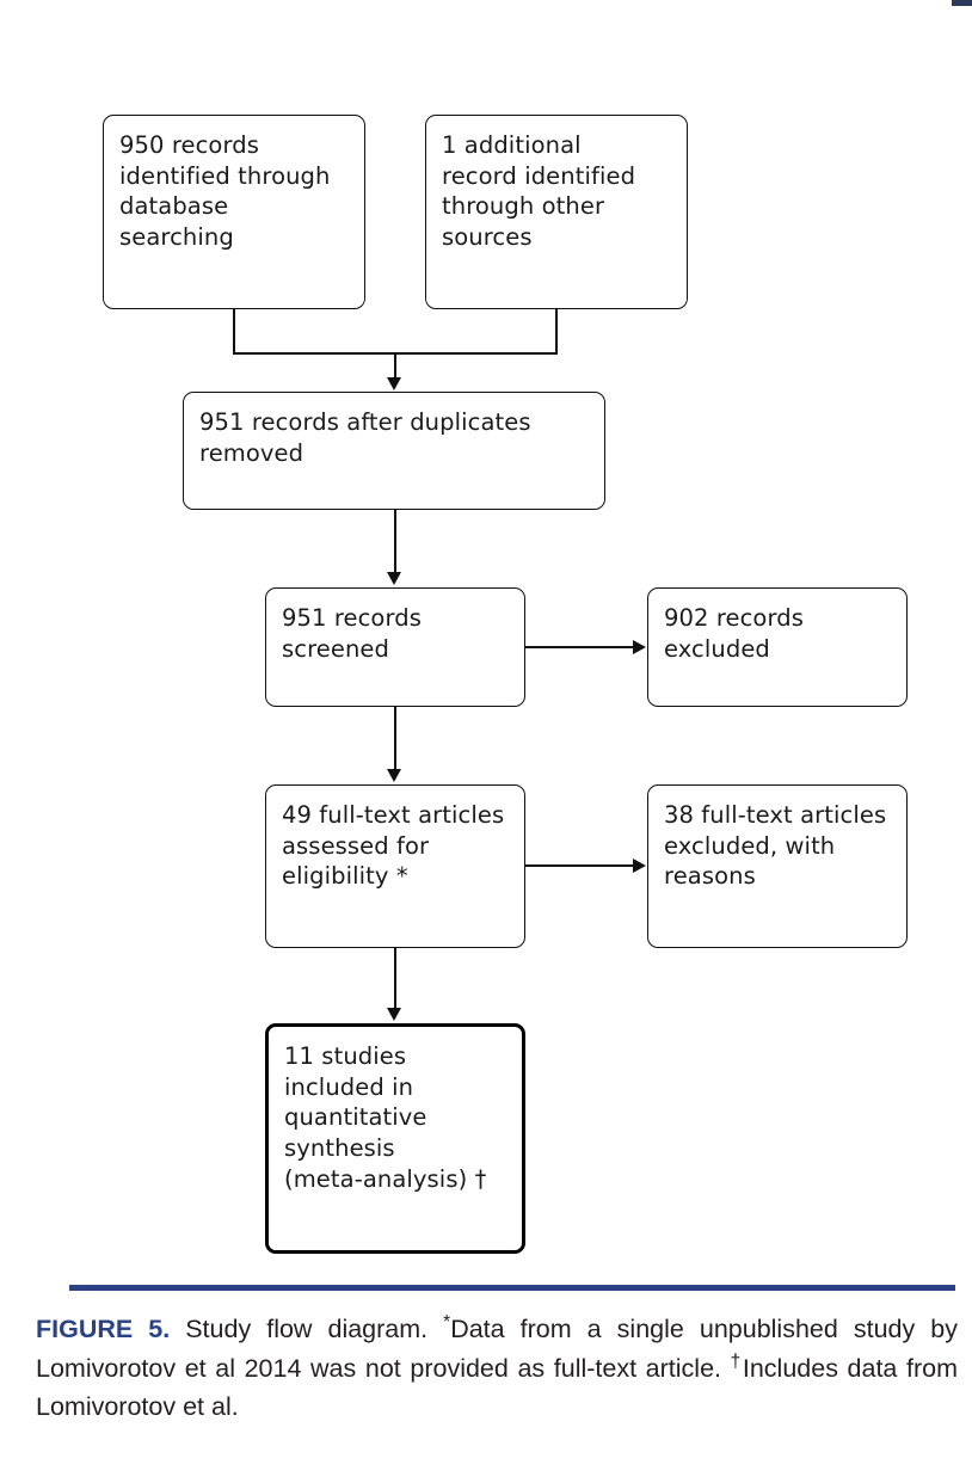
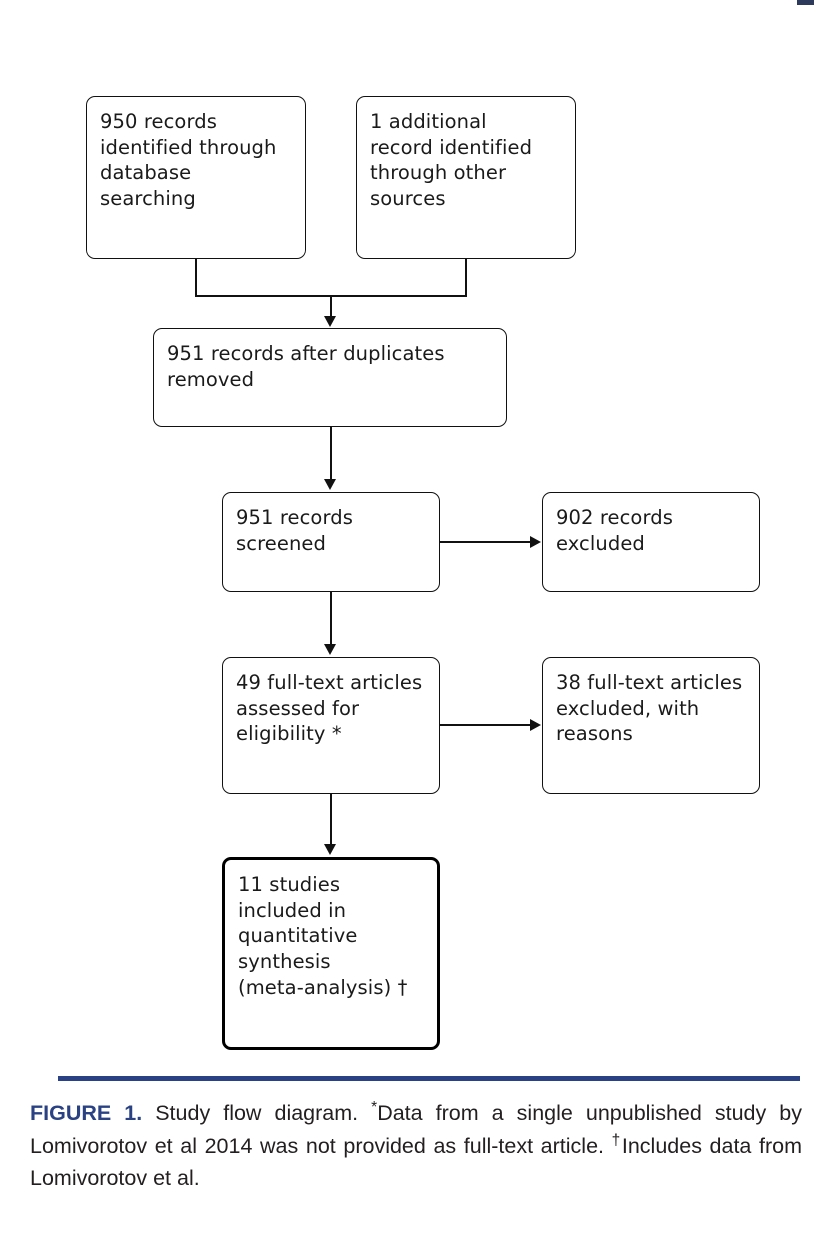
  950 records
  identified through
  database
  searching
  1 additional
  record identified
  through other
  sources
  951 records after duplicates
  removed
  951 records
  screened
  902 records
  excluded
  49 full-text articles
  assessed for
  eligibility *
  38 full-text articles
  excluded, with
  reasons
  11 studies
  included in
  quantitative
  synthesis
  (meta-analysis) †
- FIGURE 5. Study flow diagram. *Data from a single unpublished study by Lomivorotov et al 2014 was not provided as full-text article. †Includes data from Lomivorotov et al.
+ FIGURE 1. Study flow diagram. *Data from a single unpublished study by Lomivorotov et al 2014 was not provided as full-text article. †Includes data from Lomivorotov et al.
